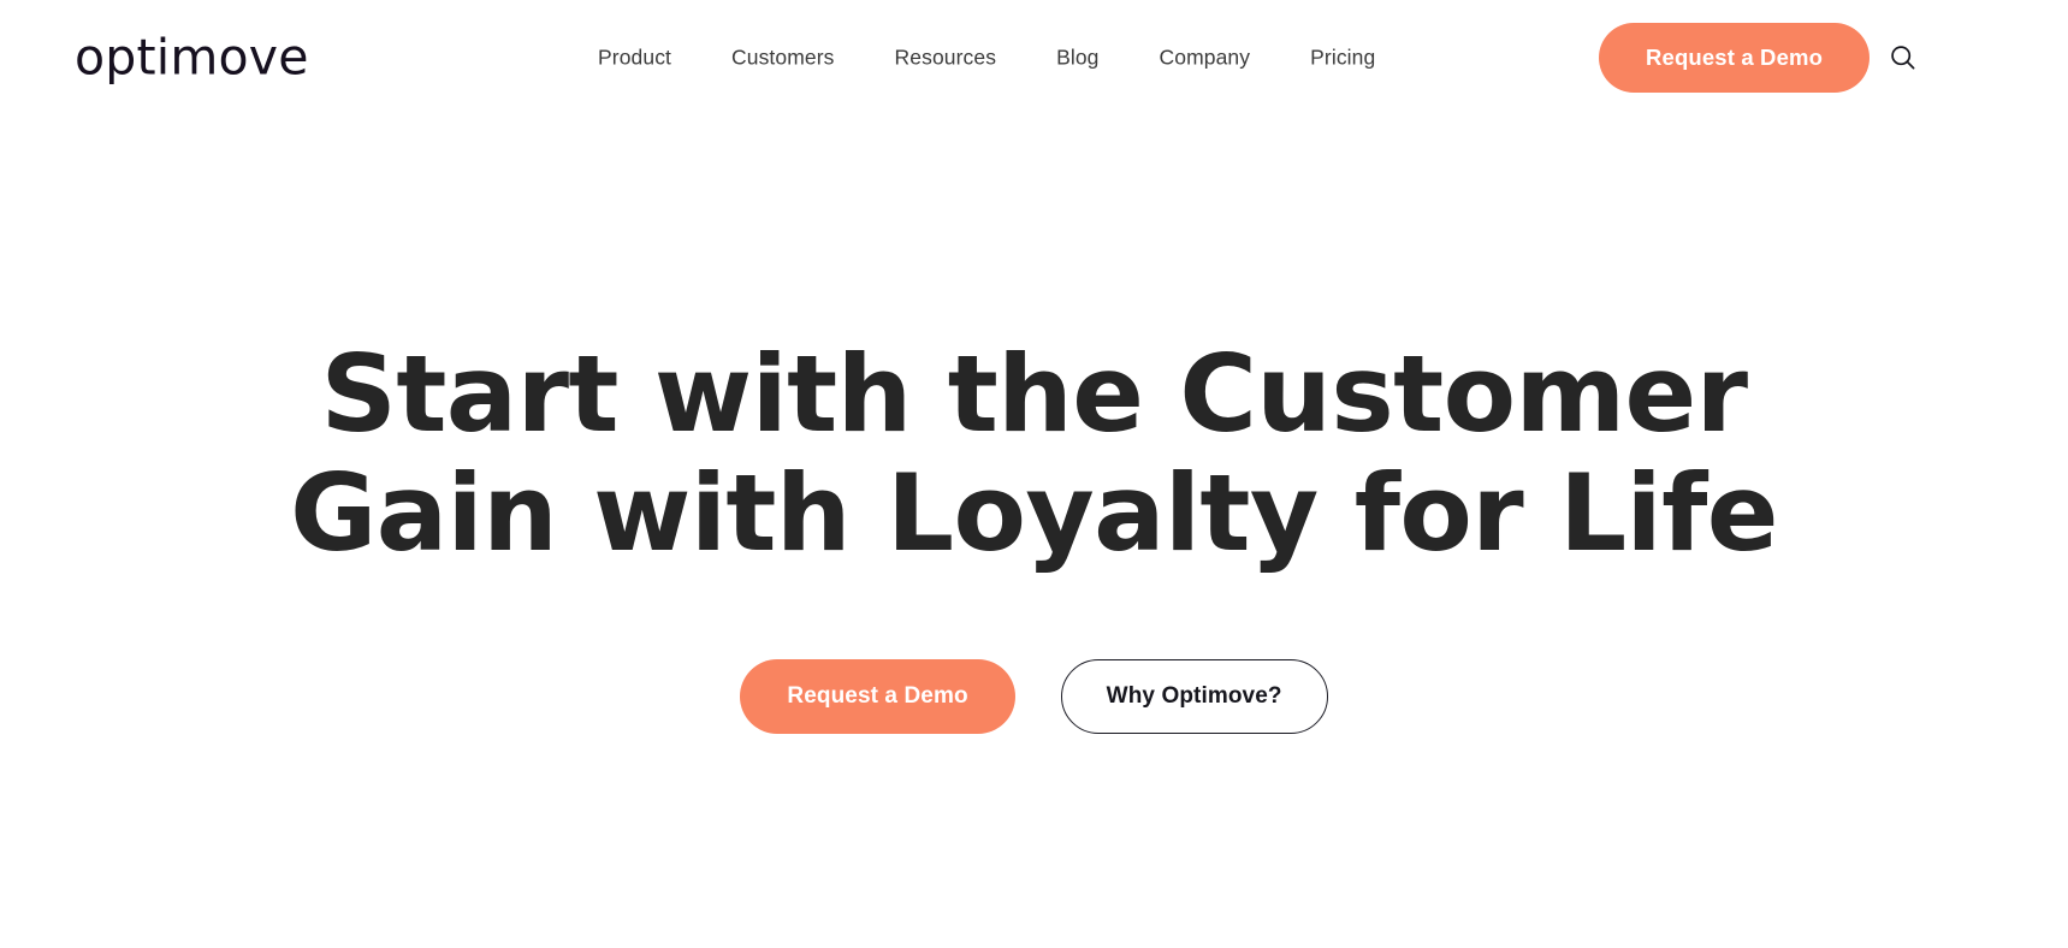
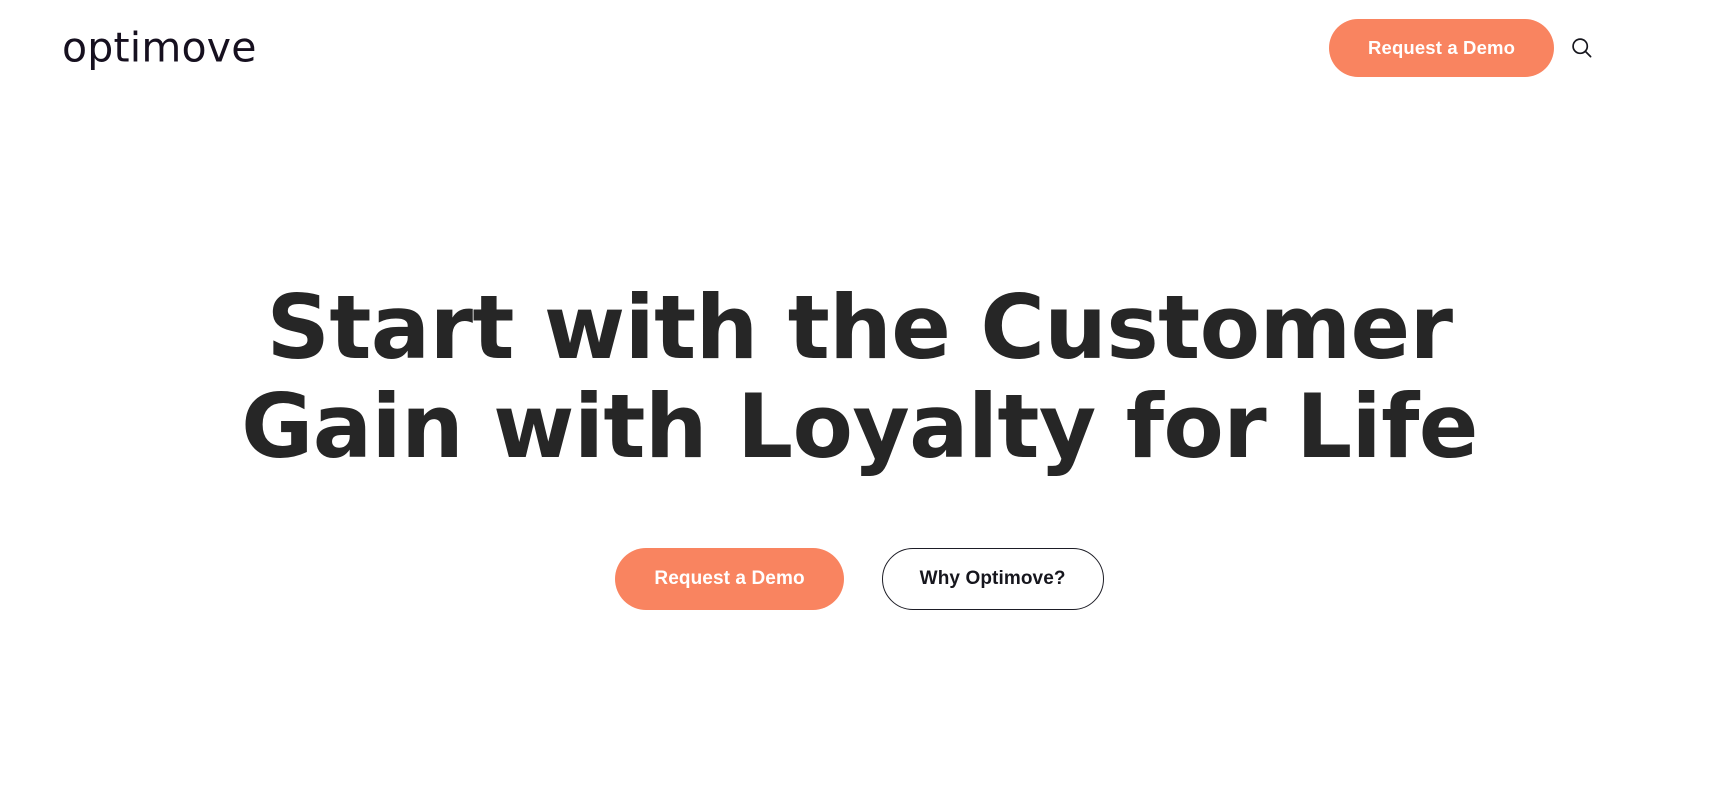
  optimove
- Product
- Customers
- Resources
- Blog
- Company
- Pricing
  Request a Demo
  Start with the Customer
  Gain with Loyalty for Life
  Request a Demo
  Why Optimove?
